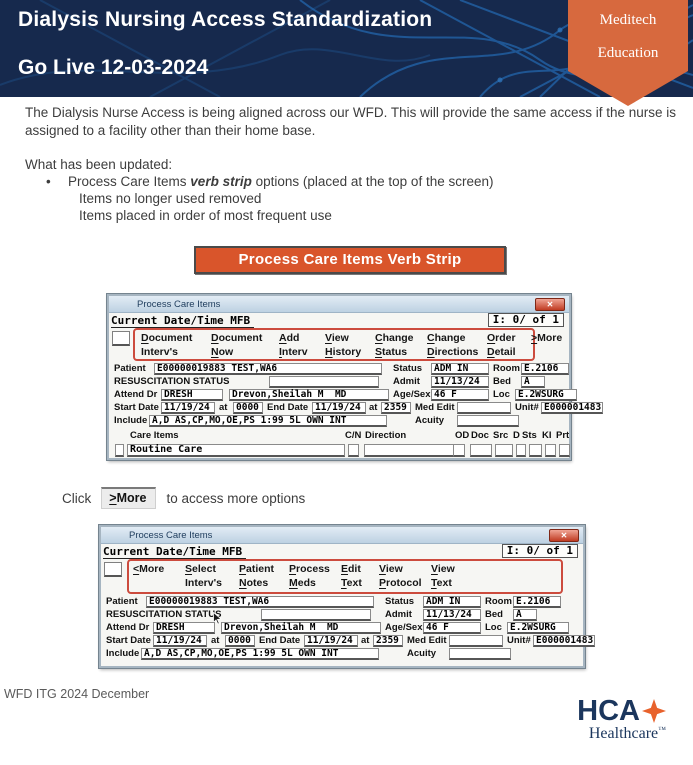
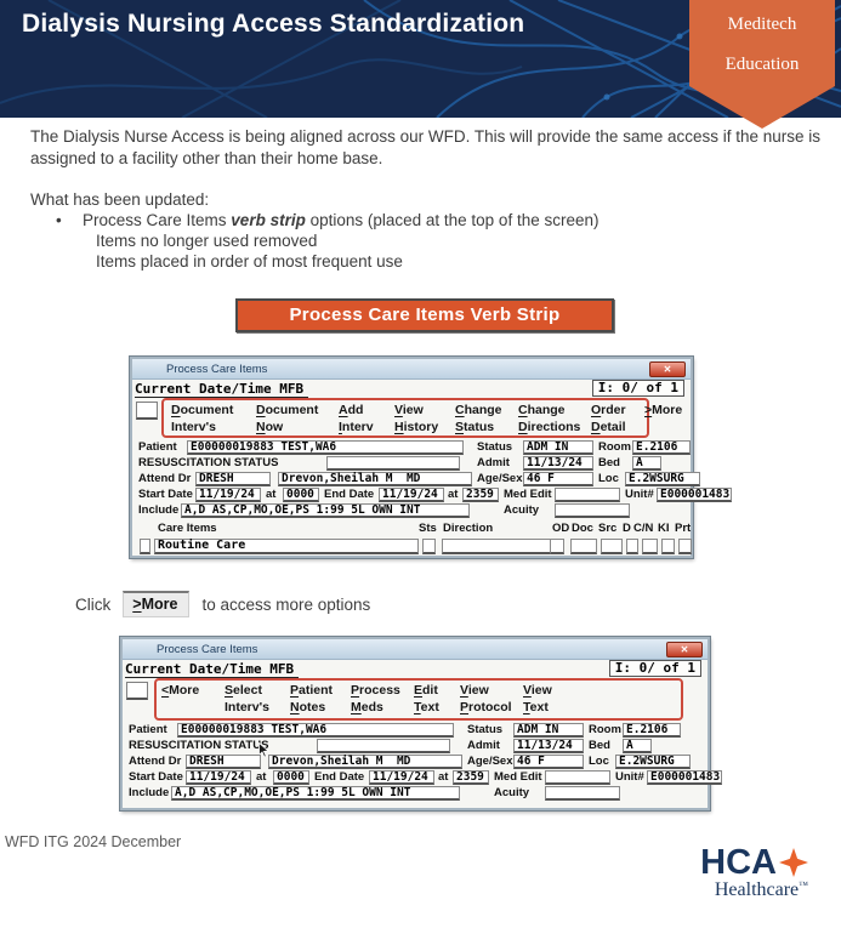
  Dialysis Nursing Access Standardization
- Go Live 12-03-2024
  Meditech
  Education
  The Dialysis Nurse Access is being aligned across our WFD. This will provide the same access if the nurse is assigned to a facility other than their home base.
  What has been updated:
  • Process Care Items verb strip options (placed at the top of the screen)
  Items no longer used removed
  Items placed in order of most frequent use
  Process Care Items Verb Strip
  Process Care Items
  ✕
  Current Date/Time MFB
  I: 0/ of 1
  Document
  Interv's
  Document
  Now
  Add
  Interv
  View
  History
  Change
  Status
  Change
  Directions
  Order
  Detail
  >More
  Patient
  E00000019883 TEST,WA6
  Status
  ADM IN
  Room
  E.2106
  RESUSCITATION STATUS
  Admit
  11/13/24
  Bed
  A
  Attend Dr
  DRESH
  Drevon,Sheilah M MD
  Age/Sex
  46 F
  Loc
  E.2WSURG
  Start Date
  11/19/24
  at
  0000
  End Date
  11/19/24
  at
  2359
  Med Edit
  Unit#
  E000001483
  Include
  A,D AS,CP,MO,OE,PS 1:99 5L OWN INT
  Acuity
  Care Items
- C/N
+ Sts
  Direction
  OD
  Doc
  Src
  D
- Sts
+ C/N
  KI
  Prt
  Routine Care
  Click
  >More
  to access more options
  Process Care Items
  ✕
  Current Date/Time MFB
  I: 0/ of 1
  <More
  Select
  Interv's
  Patient
  Notes
  Process
  Meds
  Edit
  Text
  View
  Protocol
  View
  Text
  Patient
  E00000019883 TEST,WA6
  Status
  ADM IN
  Room
  E.2106
  RESUSCITATION STATUS
  Admit
  11/13/24
  Bed
  A
  Attend Dr
  DRESH
  Drevon,Sheilah M MD
  Age/Sex
  46 F
  Loc
  E.2WSURG
  Start Date
  11/19/24
  at
  0000
  End Date
  11/19/24
  at
  2359
  Med Edit
  Unit#
  E000001483
  Include
  A,D AS,CP,MO,OE,PS 1:99 5L OWN INT
  Acuity
  WFD ITG 2024 December
  HCA
  Healthcare™
